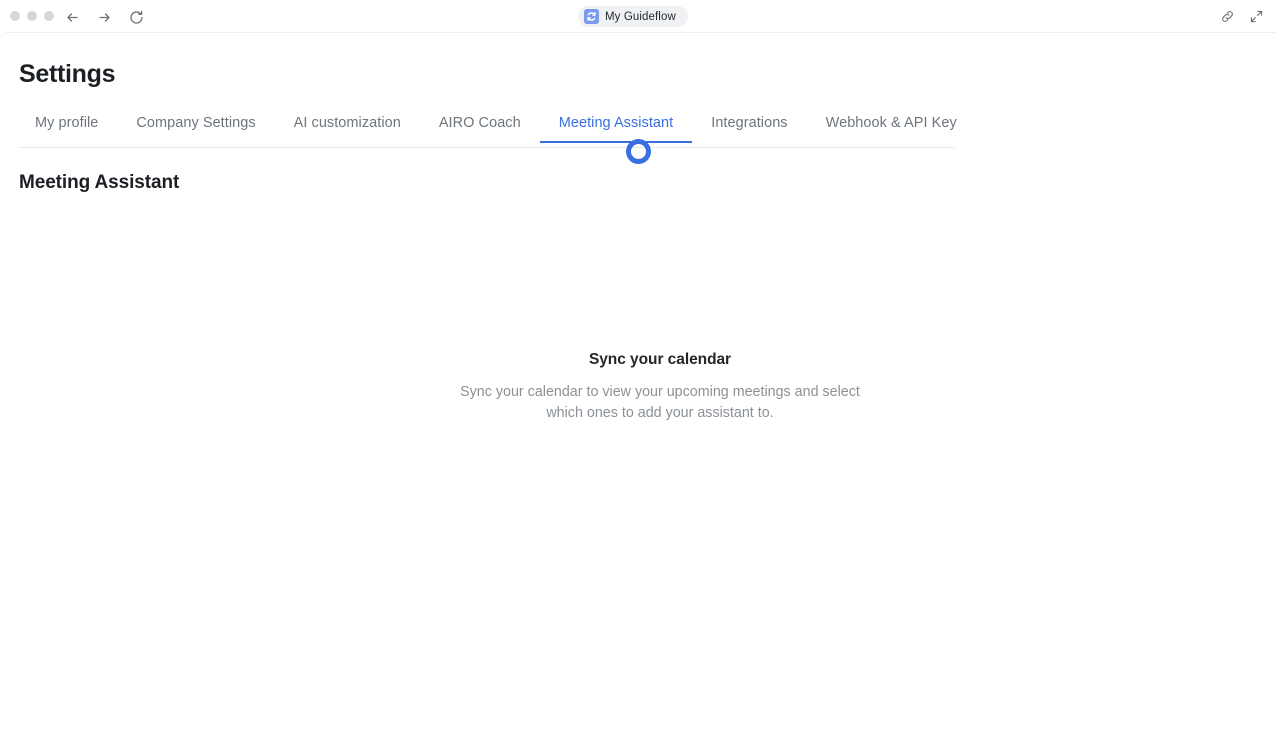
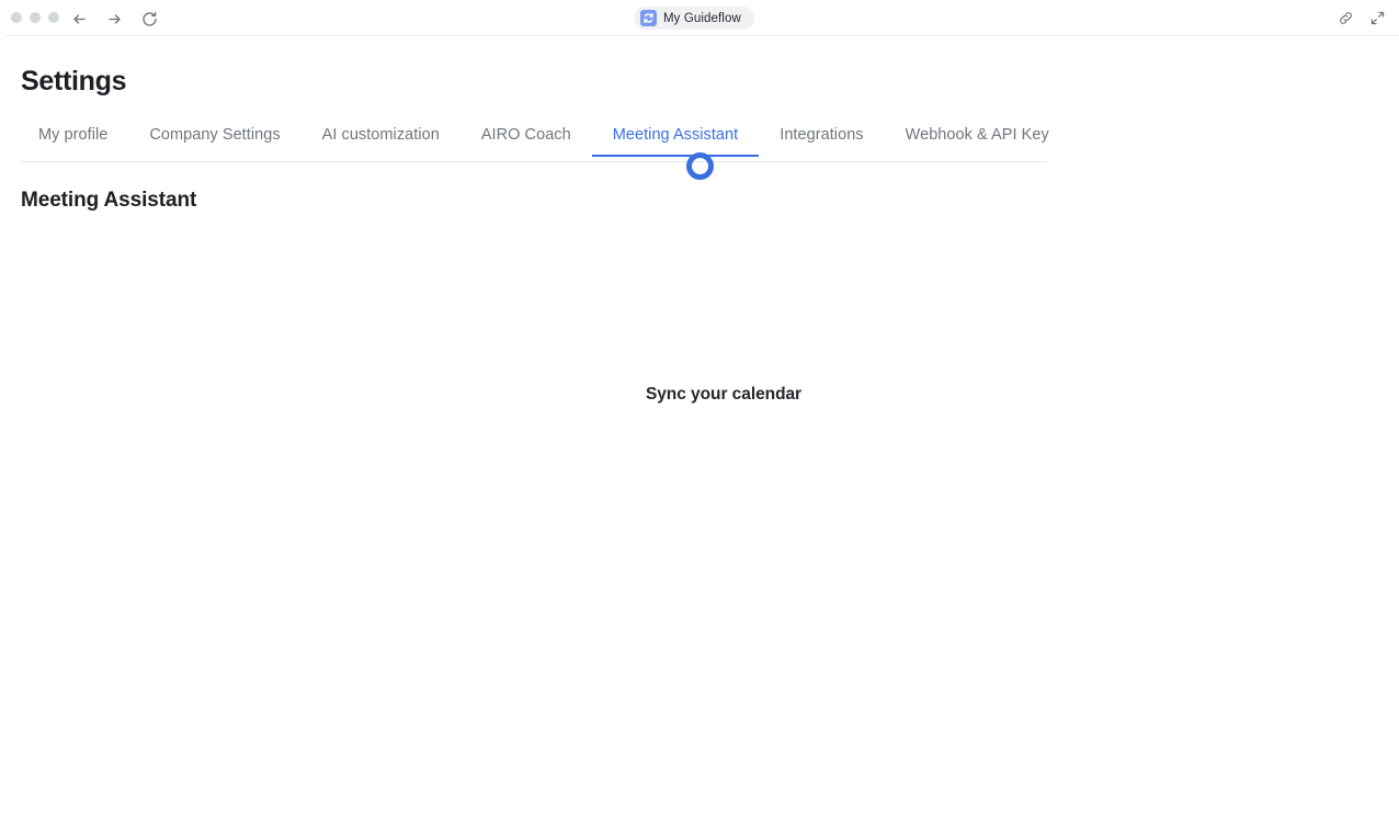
  My Guideflow
  Settings
  My profile
  Company Settings
  AI customization
  AIRO Coach
  Meeting Assistant
  Integrations
  Webhook & API Key
  Meeting Assistant
  Sync your calendar
- Sync your calendar to view your upcoming meetings and select which ones to add your assistant to.
